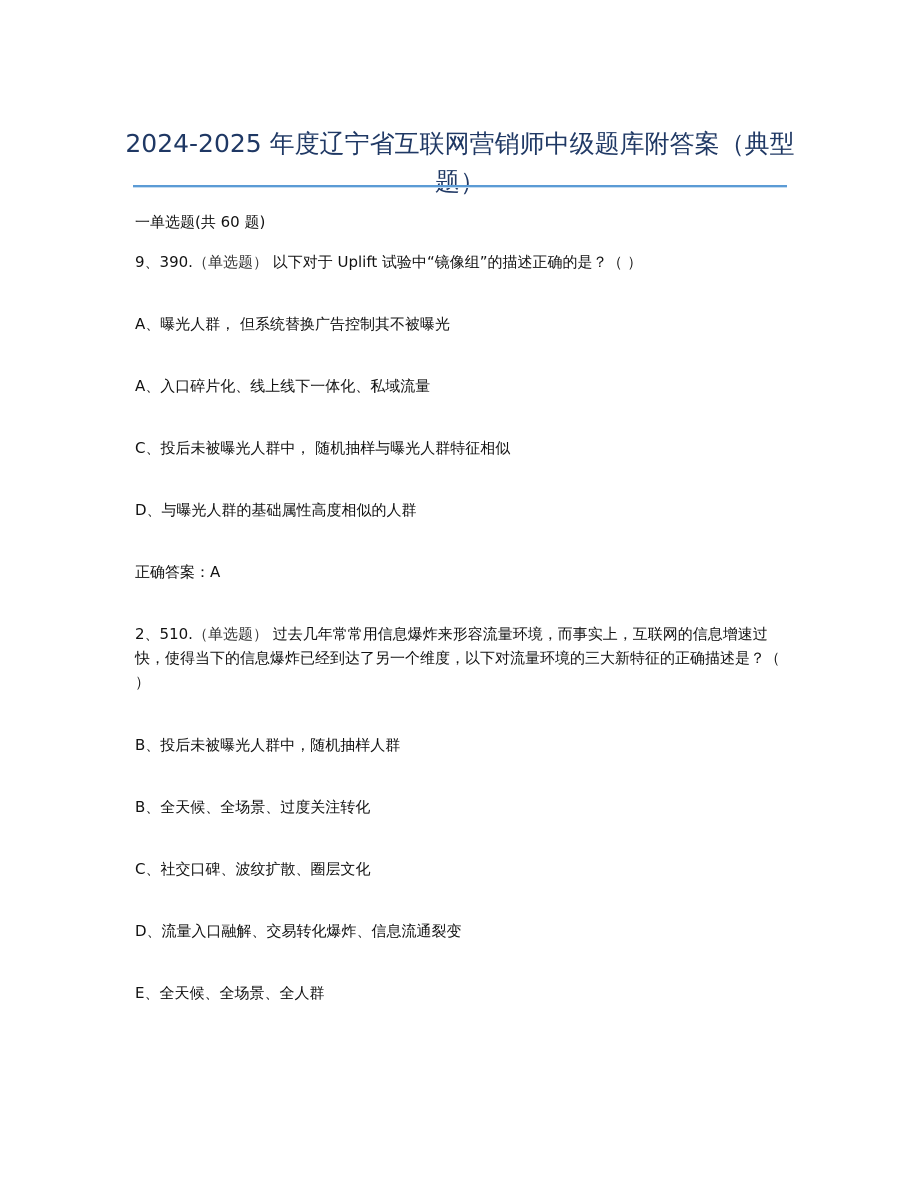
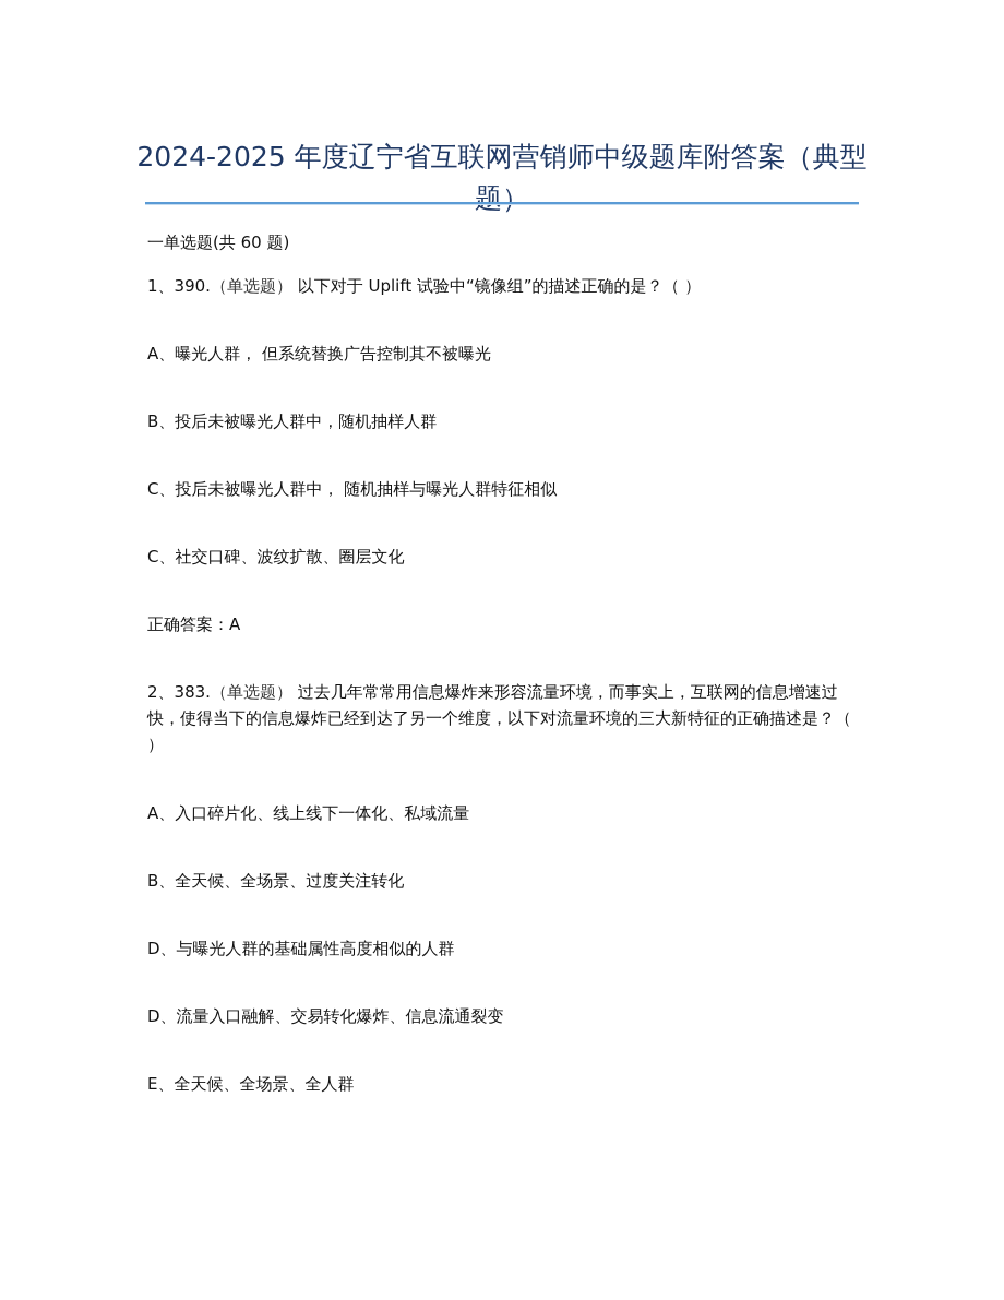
  2024-2025 年度辽宁省互联网营销师中级题库附答案（典型题）
  一单选题(共 60 题)
- 9、390.（单选题） 以下对于 Uplift 试验中“镜像组”的描述正确的是？（ ）
+ 1、390.（单选题） 以下对于 Uplift 试验中“镜像组”的描述正确的是？（ ）
  A、曝光人群， 但系统替换广告控制其不被曝光
- A、入口碎片化、线上线下一体化、私域流量
+ B、投后未被曝光人群中，随机抽样人群
  C、投后未被曝光人群中， 随机抽样与曝光人群特征相似
- D、与曝光人群的基础属性高度相似的人群
+ C、社交口碑、波纹扩散、圈层文化
  正确答案：A
- 2、510.（单选题） 过去几年常常用信息爆炸来形容流量环境，而事实上，互联网的信息增速过快，使得当下的信息爆炸已经到达了另一个维度，以下对流量环境的三大新特征的正确描述是？（ ）
+ 2、383.（单选题） 过去几年常常用信息爆炸来形容流量环境，而事实上，互联网的信息增速过快，使得当下的信息爆炸已经到达了另一个维度，以下对流量环境的三大新特征的正确描述是？（ ）
- B、投后未被曝光人群中，随机抽样人群
+ A、入口碎片化、线上线下一体化、私域流量
  B、全天候、全场景、过度关注转化
- C、社交口碑、波纹扩散、圈层文化
+ D、与曝光人群的基础属性高度相似的人群
  D、流量入口融解、交易转化爆炸、信息流通裂变
  E、全天候、全场景、全人群
